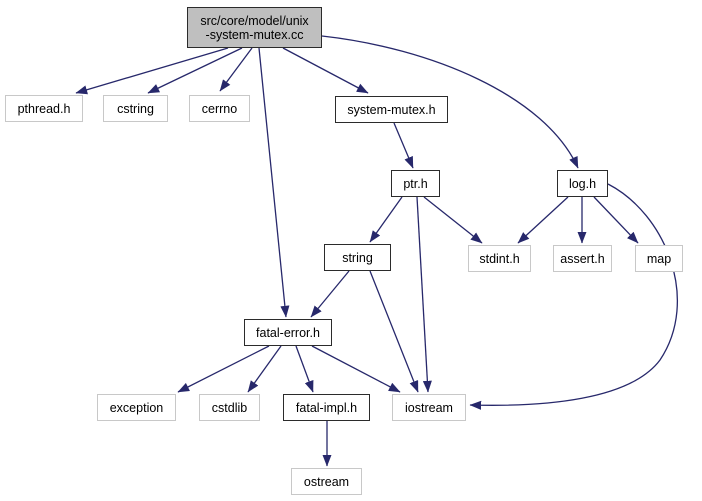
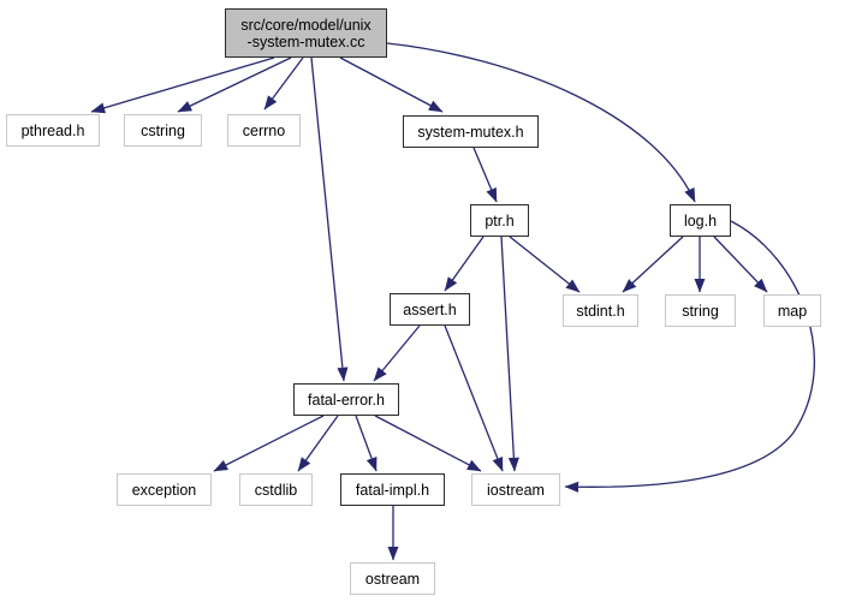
  src/core/model/unix
  -system-mutex.cc
  pthread.h
  cstring
  cerrno
  system-mutex.h
  log.h
  ptr.h
- string
+ assert.h
  stdint.h
- assert.h
+ string
  map
  fatal-error.h
  exception
  cstdlib
  fatal-impl.h
  iostream
  ostream
